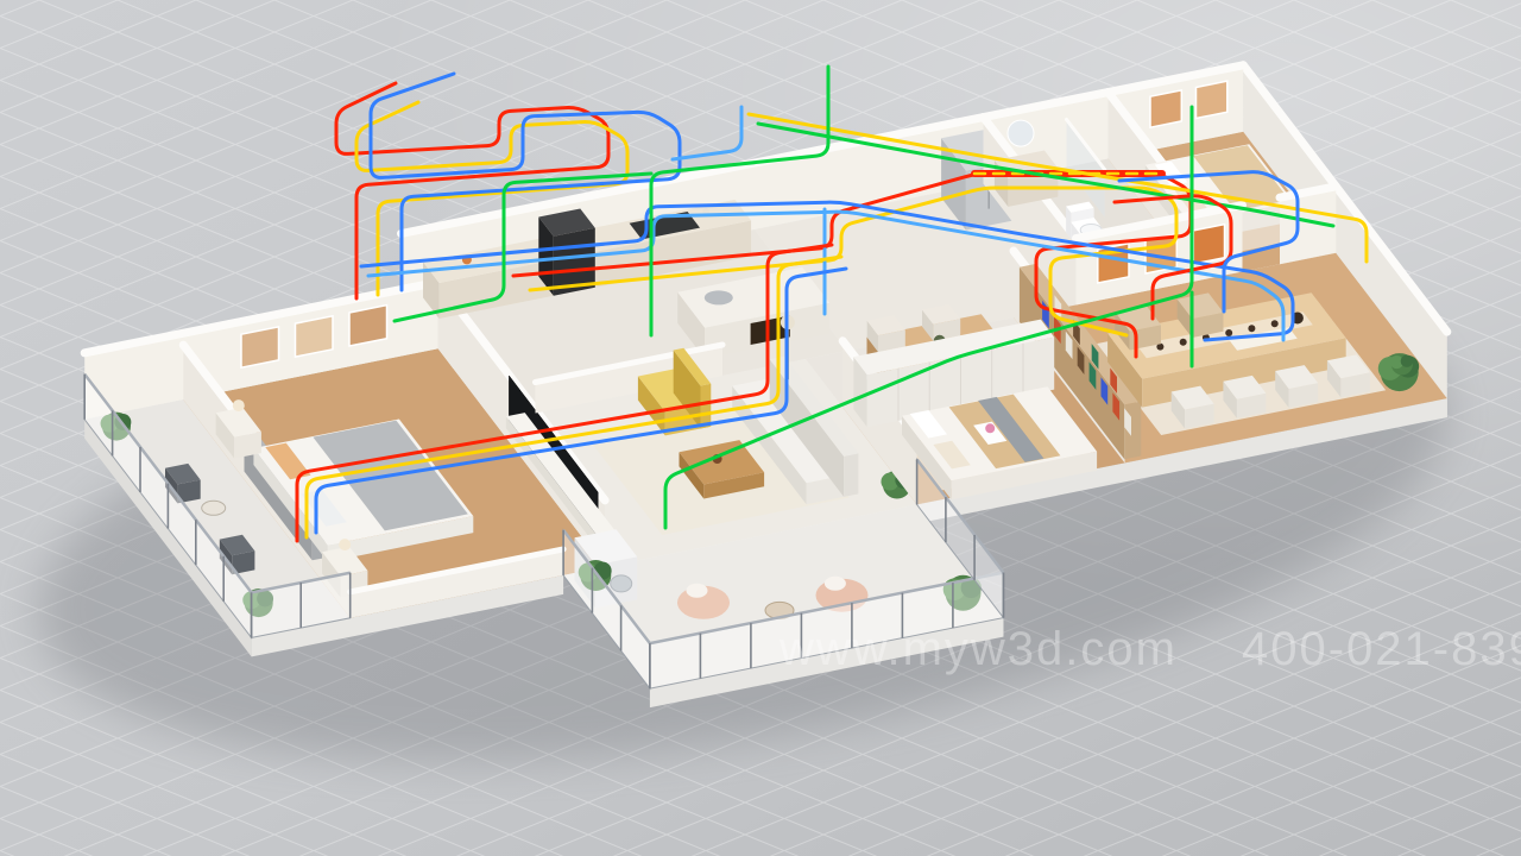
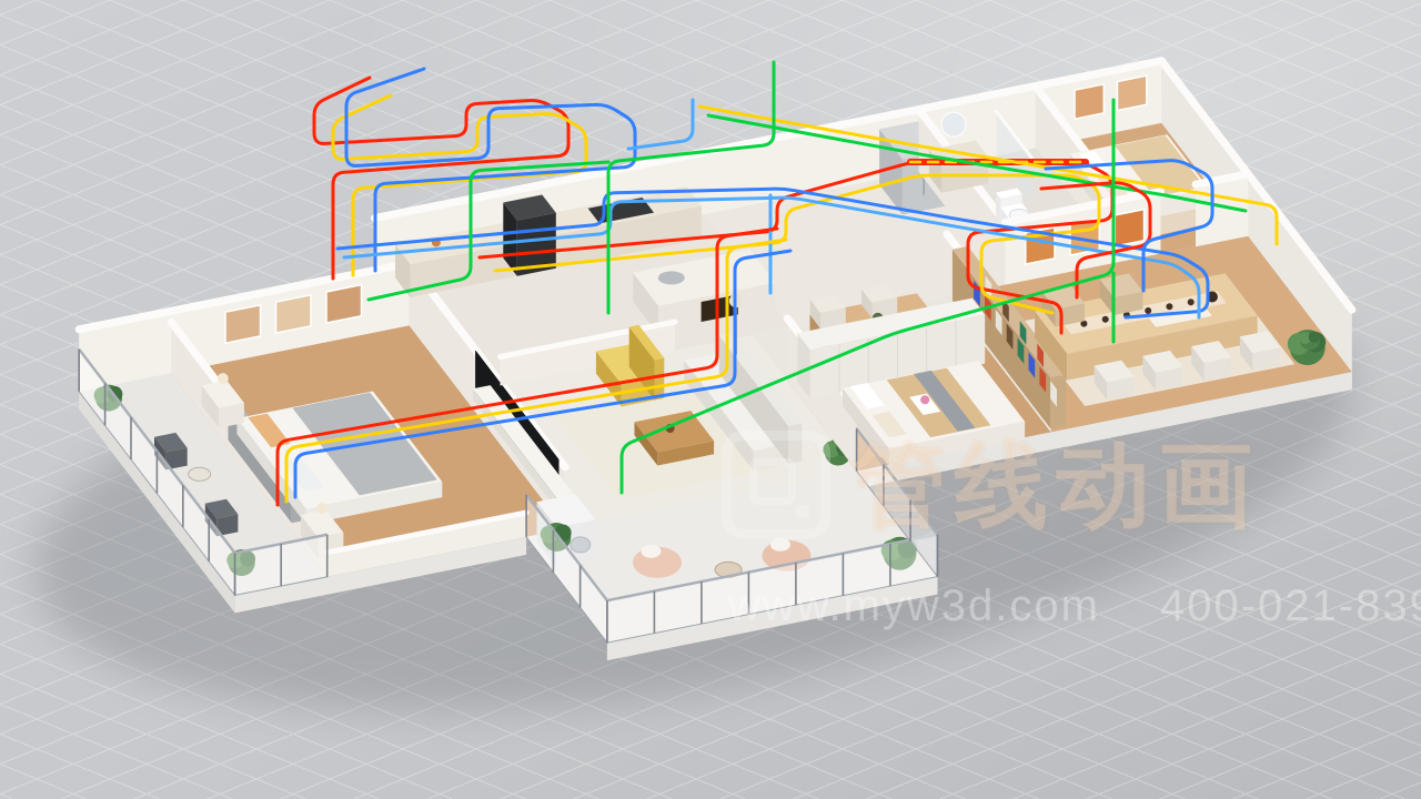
+ 管线动画
  www.myw3d.com
  400-021-83
